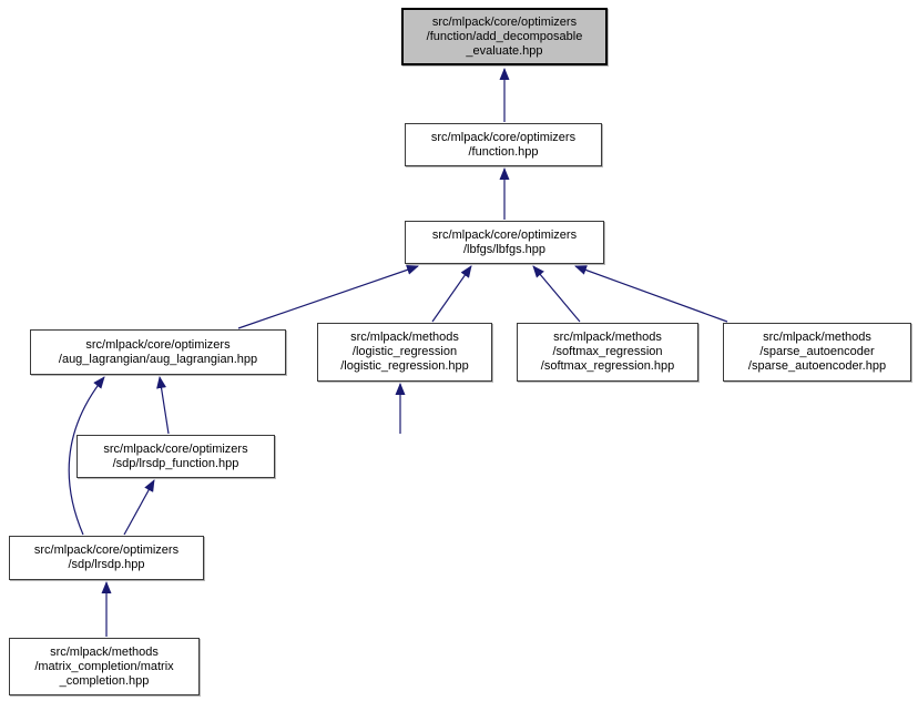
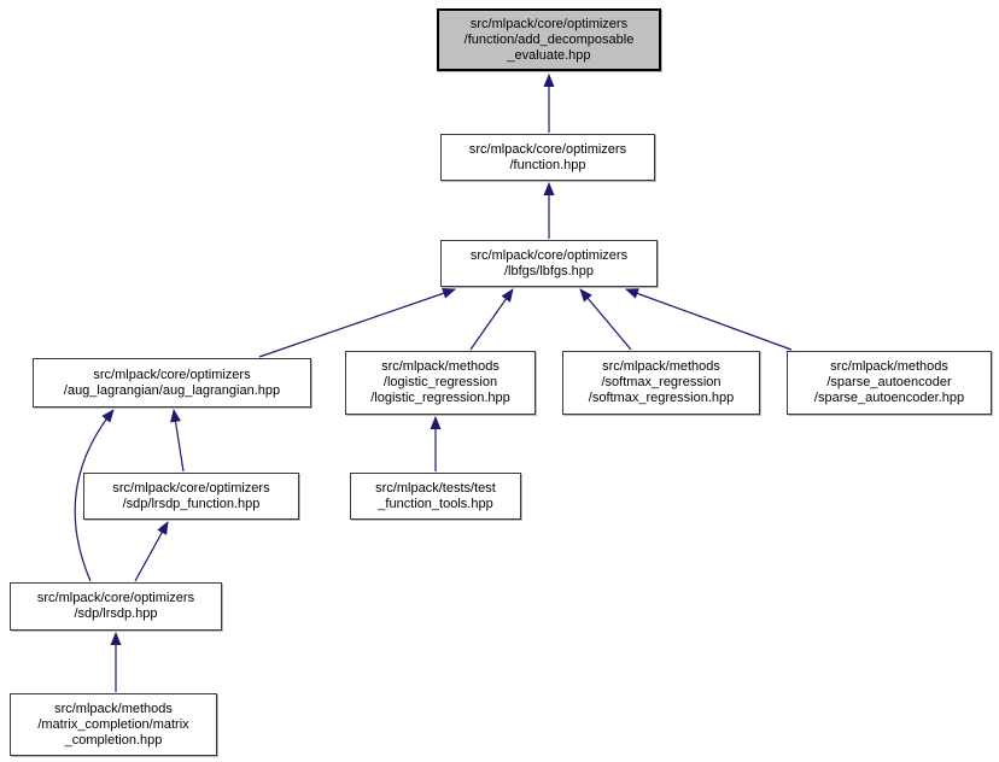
  src/mlpack/core/optimizers
  /function/add_decomposable
  _evaluate.hpp
  src/mlpack/core/optimizers
  /function.hpp
  src/mlpack/core/optimizers
  /lbfgs/lbfgs.hpp
  src/mlpack/core/optimizers
  /aug_lagrangian/aug_lagrangian.hpp
  src/mlpack/methods
  /logistic_regression
  /logistic_regression.hpp
  src/mlpack/methods
  /softmax_regression
  /softmax_regression.hpp
  src/mlpack/methods
  /sparse_autoencoder
  /sparse_autoencoder.hpp
  src/mlpack/core/optimizers
  /sdp/lrsdp_function.hpp
+ src/mlpack/tests/test
+ _function_tools.hpp
  src/mlpack/core/optimizers
  /sdp/lrsdp.hpp
  src/mlpack/methods
  /matrix_completion/matrix
  _completion.hpp
